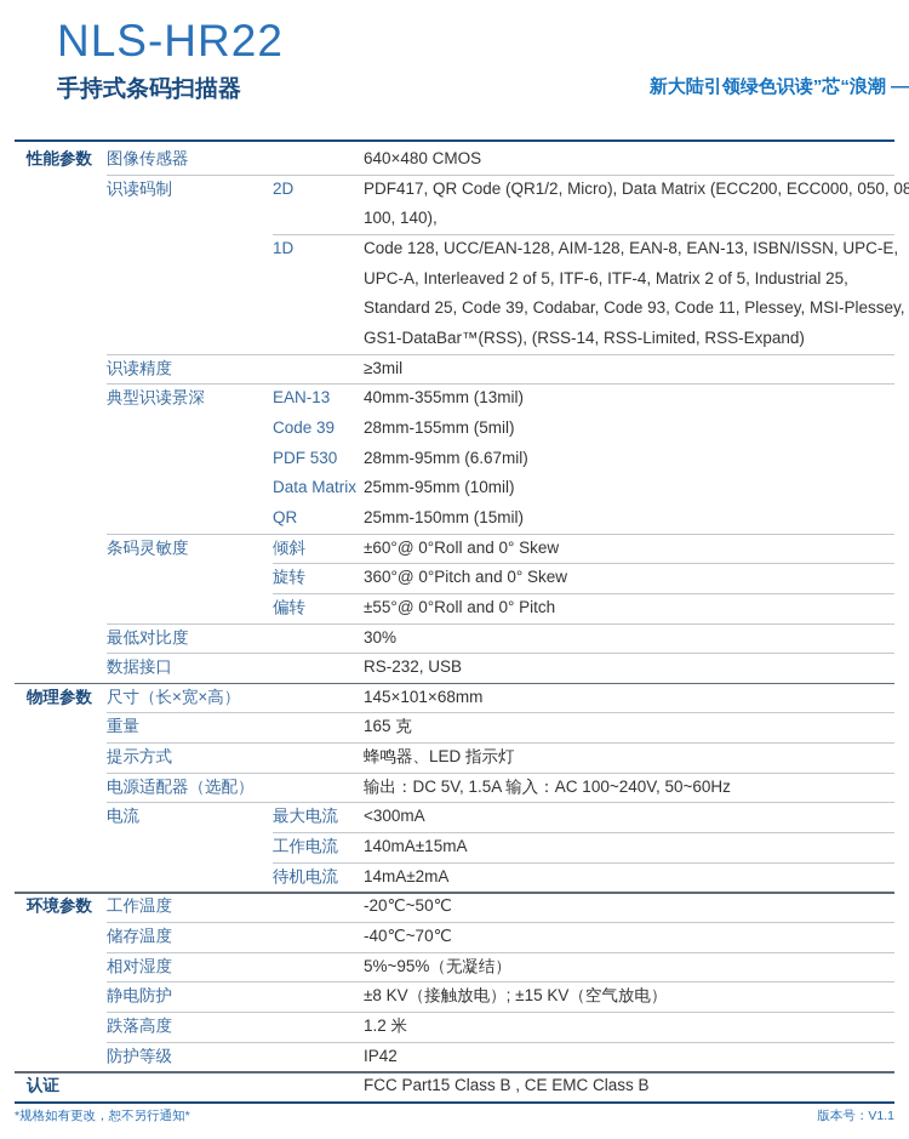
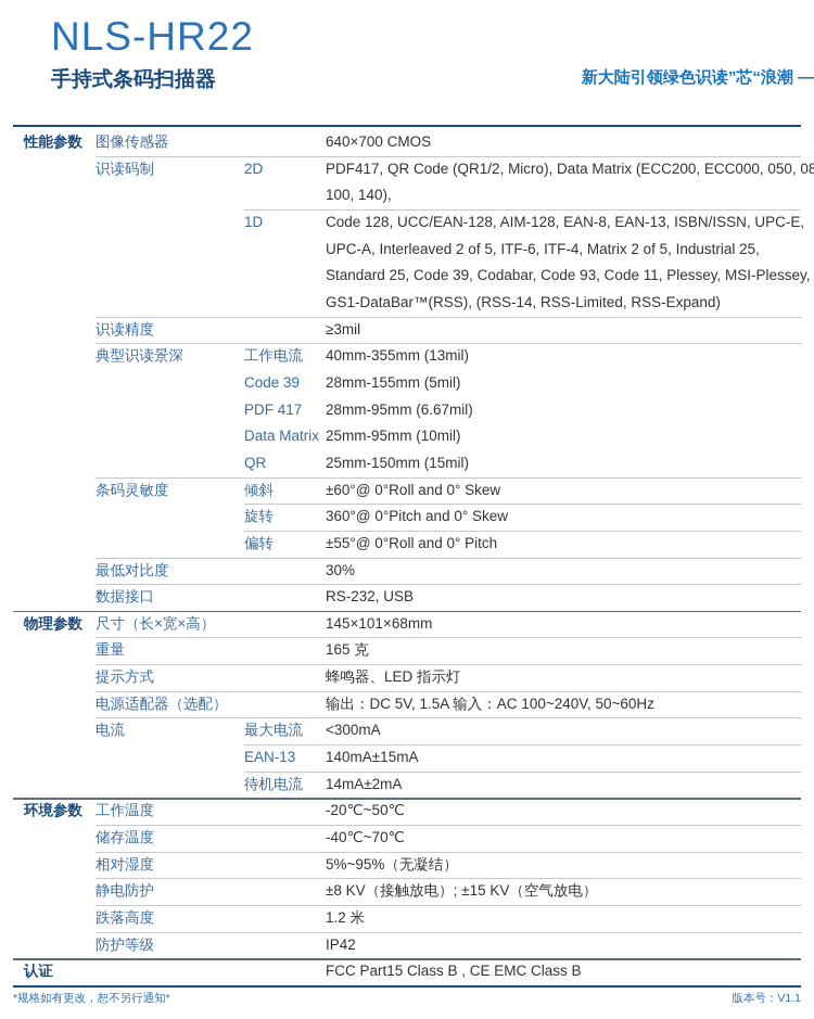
  NLS-HR22
  手持式条码扫描器
  新大陆引领绿色识读”芯“浪潮 —
  性能参数
  图像传感器
- 640×480 CMOS
+ 640×700 CMOS
  识读码制
  2D
  PDF417, QR Code (QR1/2, Micro), Data Matrix (ECC200, ECC000, 050, 08
  100, 140),
  1D
  Code 128, UCC/EAN-128, AIM-128, EAN-8, EAN-13, ISBN/ISSN, UPC-E,
  UPC-A, Interleaved 2 of 5, ITF-6, ITF-4, Matrix 2 of 5, Industrial 25,
  Standard 25, Code 39, Codabar, Code 93, Code 11, Plessey, MSI-Plessey,
  GS1-DataBar™(RSS), (RSS-14, RSS-Limited, RSS-Expand)
  识读精度
  ≥3mil
  典型识读景深
- EAN-13
+ 工作电流
  40mm-355mm (13mil)
  Code 39
  28mm-155mm (5mil)
- PDF 530
+ PDF 417
  28mm-95mm (6.67mil)
  Data Matrix
  25mm-95mm (10mil)
  QR
  25mm-150mm (15mil)
  条码灵敏度
  倾斜
  ±60°@ 0°Roll and 0° Skew
  旋转
  360°@ 0°Pitch and 0° Skew
  偏转
  ±55°@ 0°Roll and 0° Pitch
  最低对比度
  30%
  数据接口
  RS-232, USB
  物理参数
  尺寸（长×宽×高）
  145×101×68mm
  重量
  165 克
  提示方式
  蜂鸣器、LED 指示灯
  电源适配器（选配）
  输出：DC 5V, 1.5A 输入：AC 100~240V, 50~60Hz
  电流
  最大电流
  <300mA
- 工作电流
+ EAN-13
  140mA±15mA
  待机电流
  14mA±2mA
  环境参数
  工作温度
  -20℃~50℃
  储存温度
  -40℃~70℃
  相对湿度
  5%~95%（无凝结）
  静电防护
  ±8 KV（接触放电）; ±15 KV（空气放电）
  跌落高度
  1.2 米
  防护等级
  IP42
  认证
  FCC Part15 Class B , CE EMC Class B
  *规格如有更改，恕不另行通知*
  版本号：V1.1
